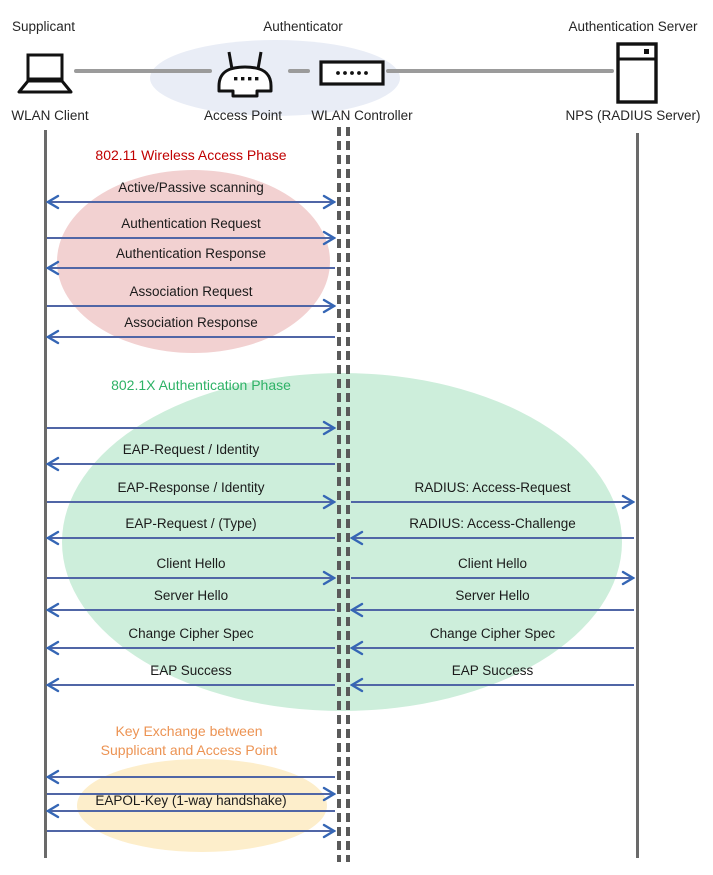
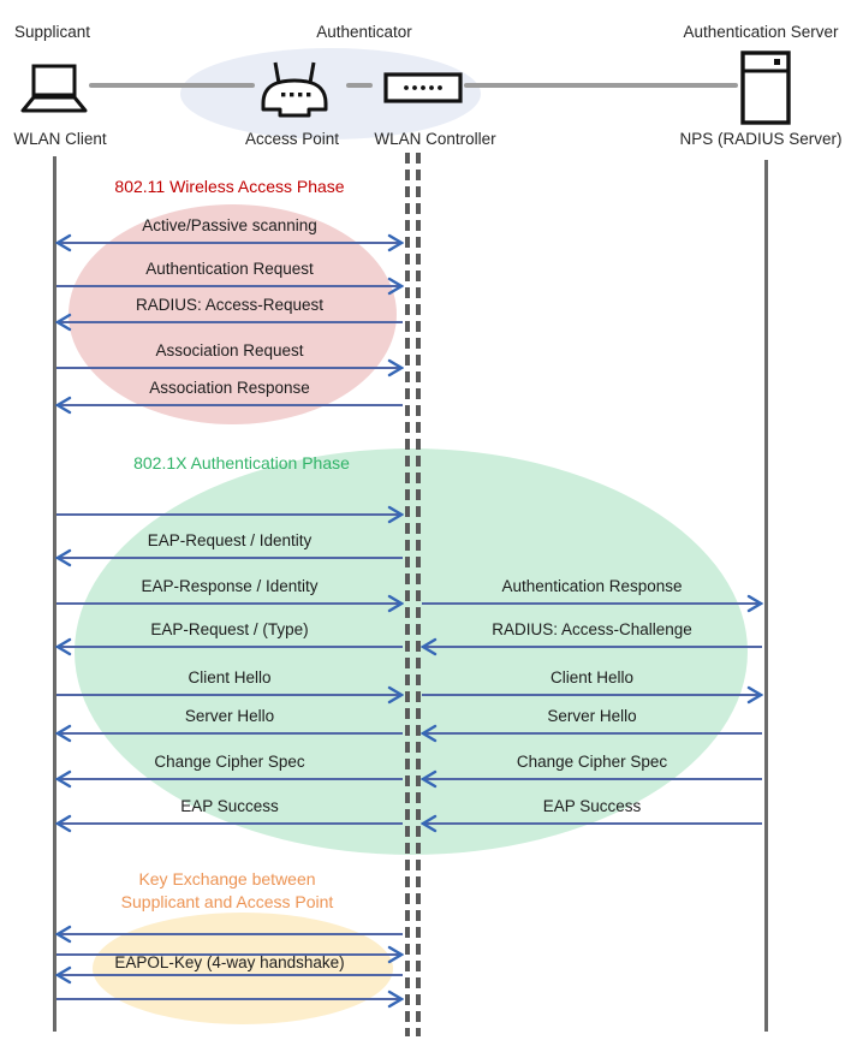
  Supplicant
  Authenticator
  Authentication Server
  WLAN Client
  Access Point
  WLAN Controller
  NPS (RADIUS Server)
  802.11 Wireless Access Phase
  802.1X Authentication Phase
  Key Exchange between
  Supplicant and Access Point
  Active/Passive scanning
  Authentication Request
- Authentication Response
+ RADIUS: Access-Request
  Association Request
  Association Response
  EAP-Request / Identity
  EAP-Response / Identity
- RADIUS: Access-Request
+ Authentication Response
  EAP-Request / (Type)
  RADIUS: Access-Challenge
  Client Hello
  Client Hello
  Server Hello
  Server Hello
  Change Cipher Spec
  Change Cipher Spec
  EAP Success
  EAP Success
- EAPOL-Key (1-way handshake)
+ EAPOL-Key (4-way handshake)
